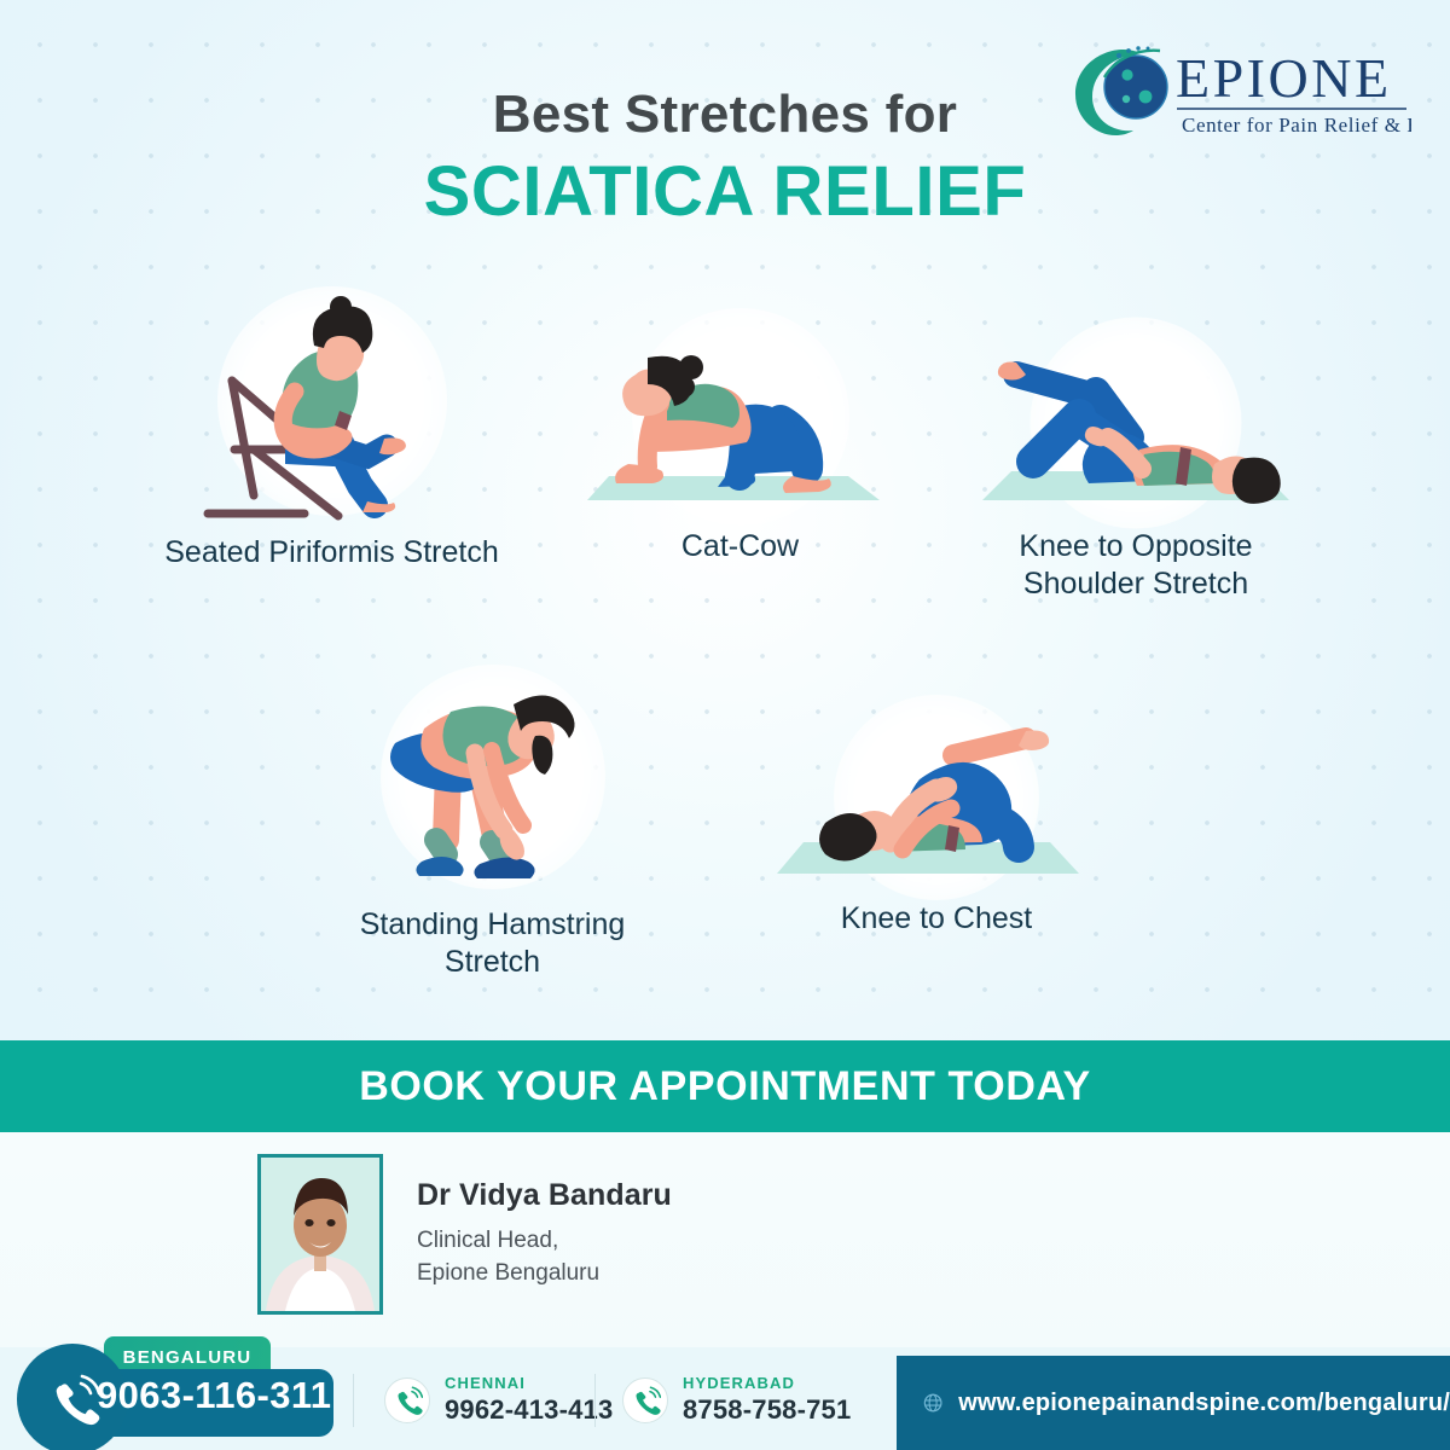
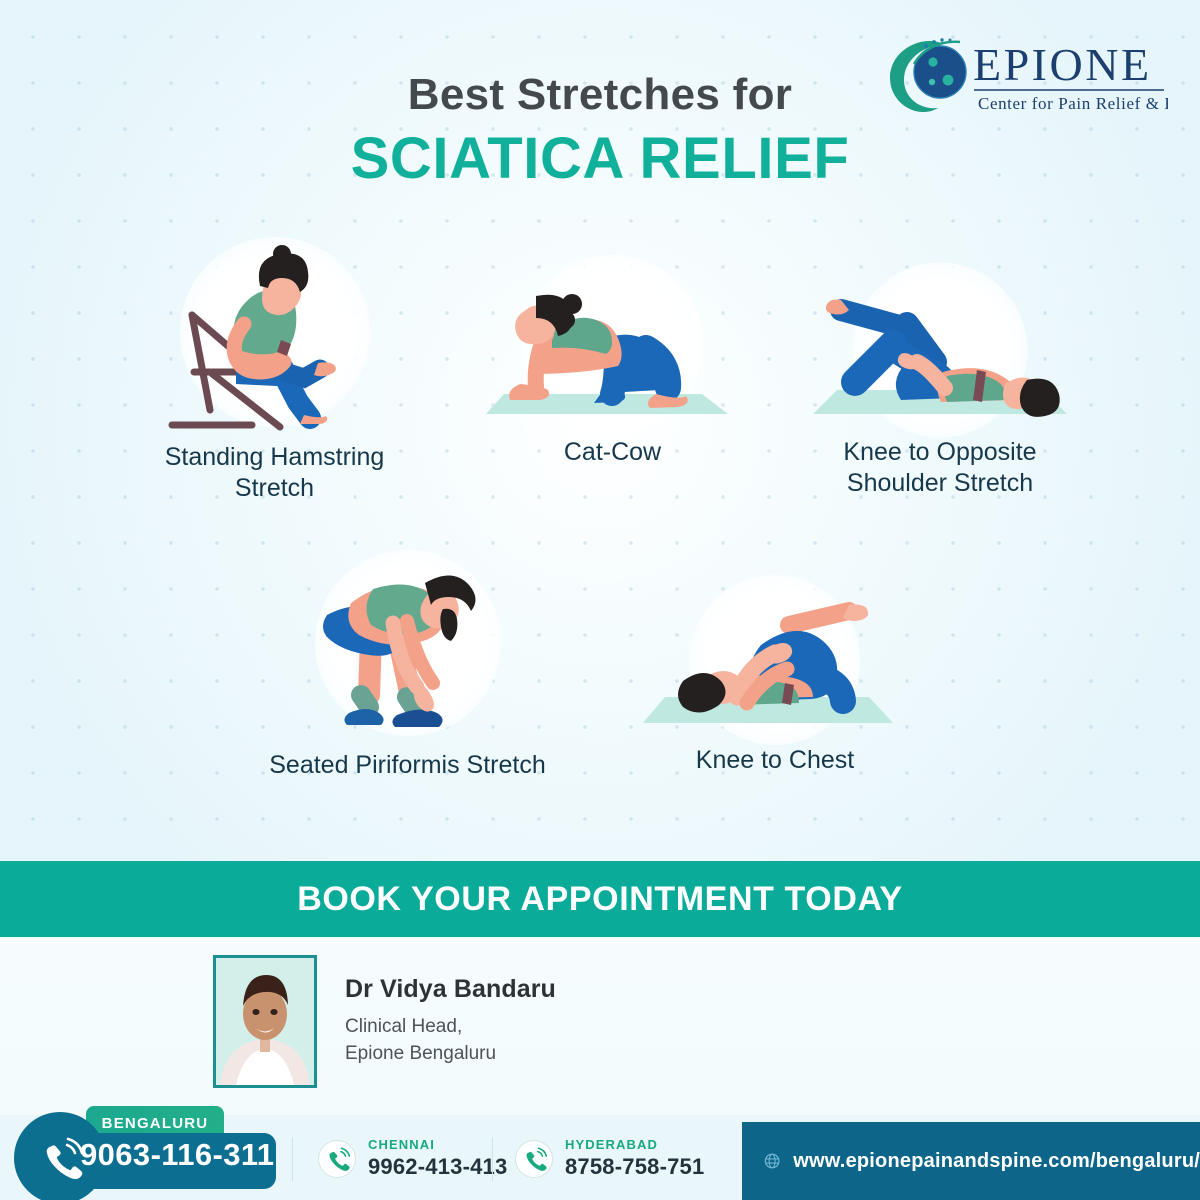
  EPIONE
  Center for Pain Relief &
  Best Stretches for
  SCIATICA RELIEF
- Seated Piriformis Stretch
+ Standing Hamstring Stretch
  Cat-Cow
  Knee to Opposite Shoulder Stretch
- Standing Hamstring Stretch
+ Seated Piriformis Stretch
  Knee to Chest
  BOOK YOUR APPOINTMENT TODAY
  Dr Vidya Bandaru
  Clinical Head,
  Epione Bengaluru
  BENGALURU
  9063-116-311
  CHENNAI
  9962-413-413
  HYDERABAD
  8758-758-751
  www.epionepainandspine.com/bengaluru/
